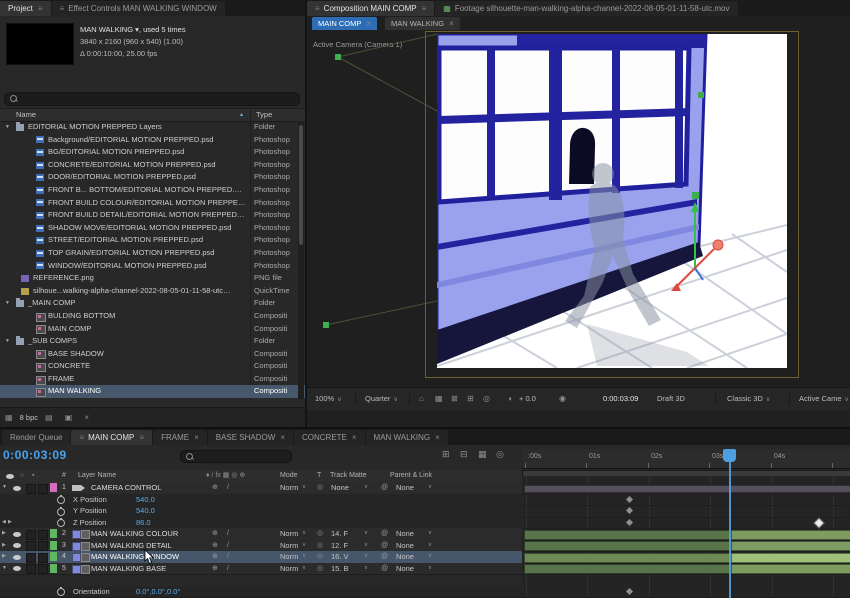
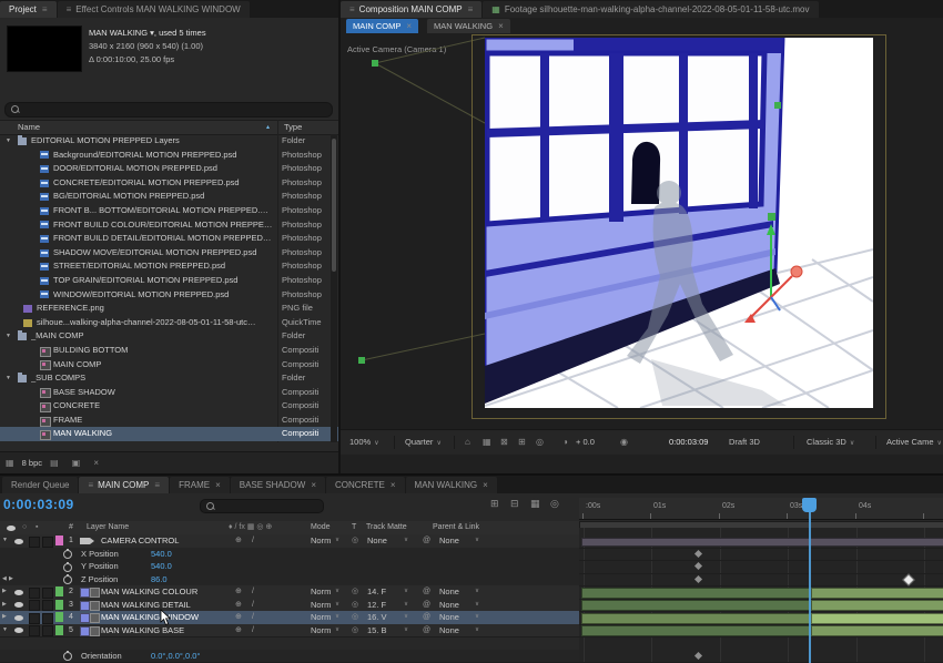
  Project ≡
  ≡ Effect Controls MAN WALKING WINDOW
  MAN WALKING ▾, used 5 times
  3840 x 2160 (960 x 540) (1.00)
  Δ 0:00:10:00, 25.00 fps
  Name
  Type
  EDITORIAL MOTION PREPPED Layers
  Folder
  Background/EDITORIAL MOTION PREPPED.psd
  Photoshop
- BG/EDITORIAL MOTION PREPPED.psd
+ DOOR/EDITORIAL MOTION PREPPED.psd
  Photoshop
  CONCRETE/EDITORIAL MOTION PREPPED.psd
  Photoshop
- DOOR/EDITORIAL MOTION PREPPED.psd
+ BG/EDITORIAL MOTION PREPPED.psd
  Photoshop
  FRONT B... BOTTOM/EDITORIAL MOTION PREPPED.psd
  Photoshop
  FRONT BUILD COLOUR/EDITORIAL MOTION PREPPED.
  Photoshop
  FRONT BUILD DETAIL/EDITORIAL MOTION PREPPED.ps
  Photoshop
  SHADOW MOVE/EDITORIAL MOTION PREPPED.psd
  Photoshop
  STREET/EDITORIAL MOTION PREPPED.psd
  Photoshop
  TOP GRAIN/EDITORIAL MOTION PREPPED.psd
  Photoshop
  WINDOW/EDITORIAL MOTION PREPPED.psd
  Photoshop
  REFERENCE.png
  PNG file
  silhoue...walking-alpha-channel-2022-08-05-01-11-58-utc.m
  QuickTime
  _MAIN COMP
  Folder
  BULDING BOTTOM
  Compositi
  MAIN COMP
  Compositi
  _SUB COMPS
  Folder
  BASE SHADOW
  Compositi
  CONCRETE
  Compositi
  FRAME
  Compositi
  MAN WALKING
  Compositi
  ▦ 8 bpc ▤ ▣ ×
  ≡ Composition MAIN COMP ≡
  ▦ Footage silhouette-man-walking-alpha-channel-2022-08-05-01-11-58-utc.mov
  MAIN COMP ×
  MAN WALKING ×
  Active Camera (Camer 1)
  100%
  Quarter
  ⌂
  ▦
  ⊠
  ⊞
  ◎
  ◑
  + 0.0
  ◉
  0:00:03:09
  Draft 3D
  Classic 3D
  Active Came
  Render Queue
  ≡ MAIN COMP ≡
  FRAME ×
  BASE SHADOW ×
  CONCRETE ×
  MAN WALKING ×
  0:00:03:09
  ⊞
  ⊟
  ▦
  ◎
  CAMERA CONTROL
  Norm
  None
  None
  X Position
  540.0
  Y Position
  540.0
  Z Position
  86.0
  MAN WALKING COLOUR
  Norm
  14. F
  None
  MAN WALKING DETAIL
  Norm
  12. F
  None
  MAN WALKINGINDOW
  Norm
  16. V
  None
  MAN WALKING BASE
  Norm
  15. B
  None
  Orientation
  0.0°,0.0°,0.0°
